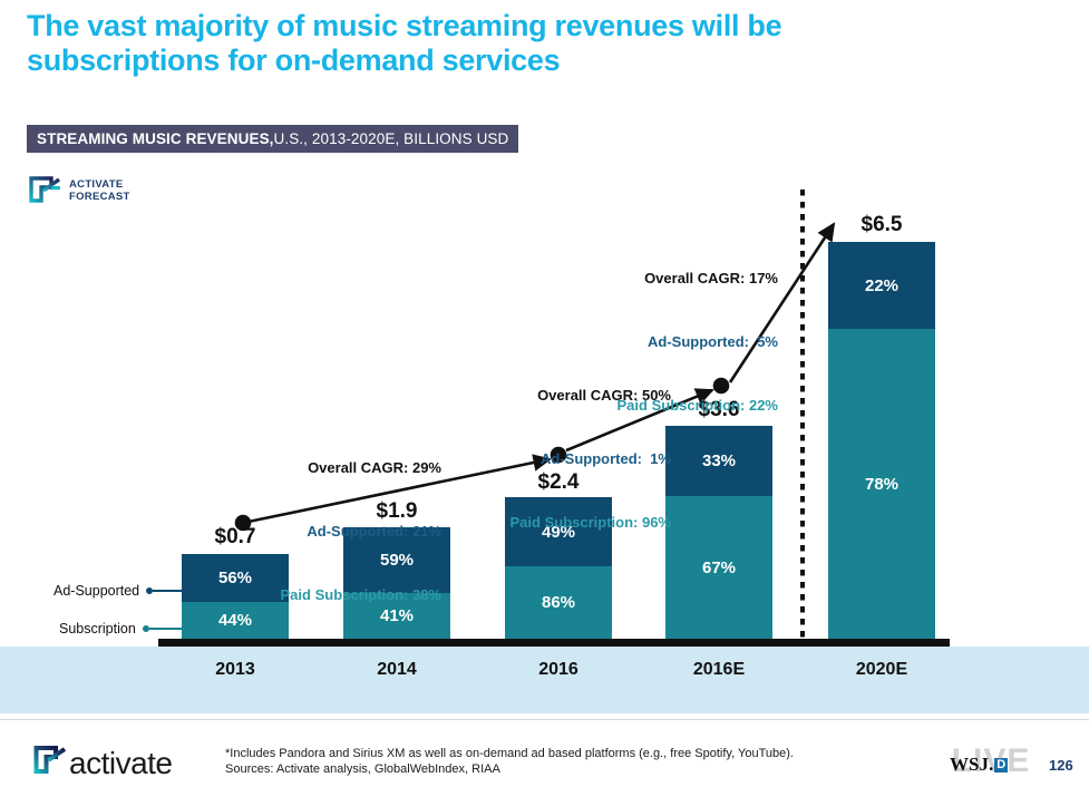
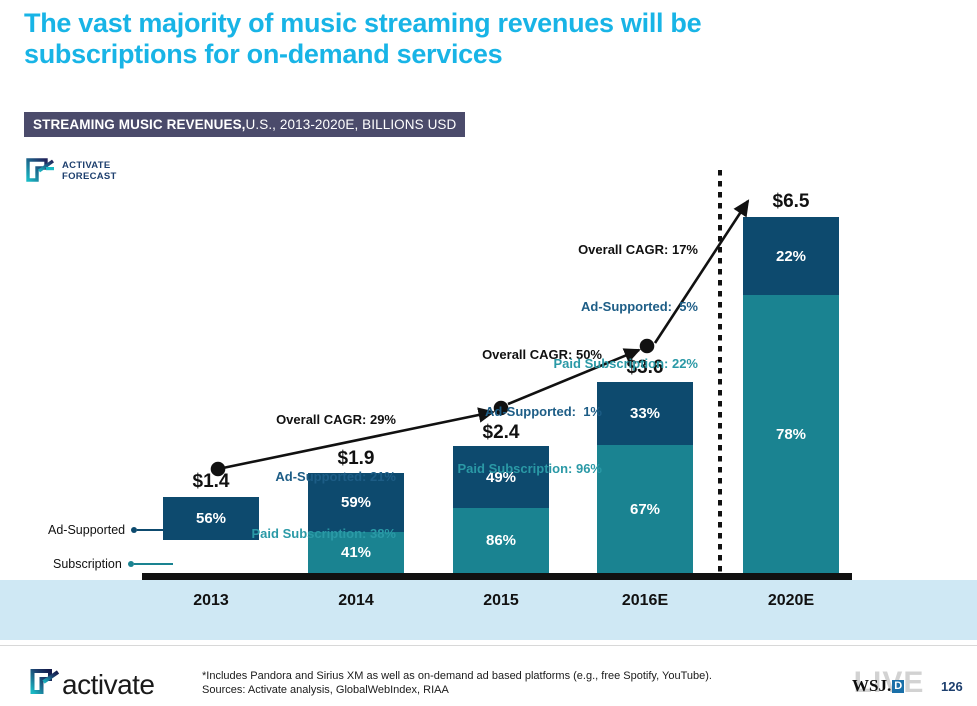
  The vast majority of music streaming revenues will be subscriptions for on-demand services
  STREAMING MUSIC REVENUES,
  U.S., 2013-2020E, BILLIONS USD
  ACTIVATE
  FORECAST
- $0.7
+ $1.4
  56%
- 44%
  $1.9
  59%
  41%
  $2.4
  49%
  86%
  $3.6
  33%
  67%
  $6.5
  22%
  78%
  Overall CAGR: 29%
  Ad-Supported: 21%
  Paid Subscription: 38%
  Overall CAGR: 50%
  Ad-Supported: 1%
  Paid Subscription: 96%
  Overall CAGR: 17%
  Ad-Supported: 5%
  Paid Subscription: 22%
  Ad-Supported
  Subscription
  2013
  2014
- 2016
+ 2015
  2016E
  2020E
  activate
  *Includes Pandora and Sirius XM as well as on-demand ad based platforms (e.g., free Spotify, YouTube).
  Sources: Activate analysis, GlobalWebIndex, RIAA
  LIE
  WSJ.
  D
  126
